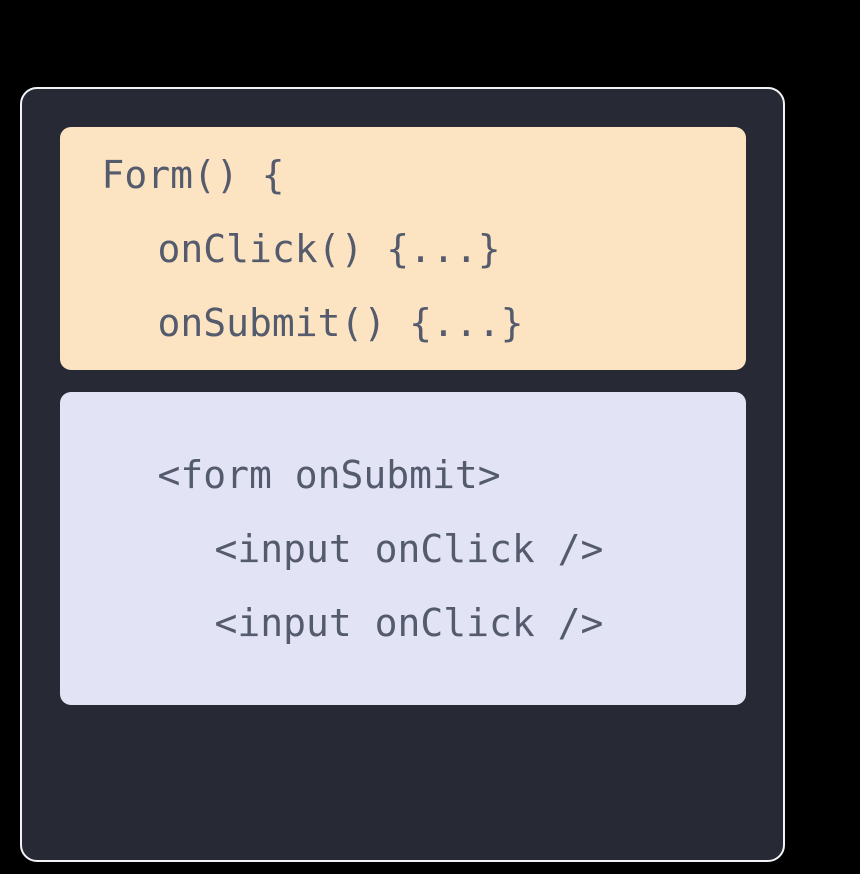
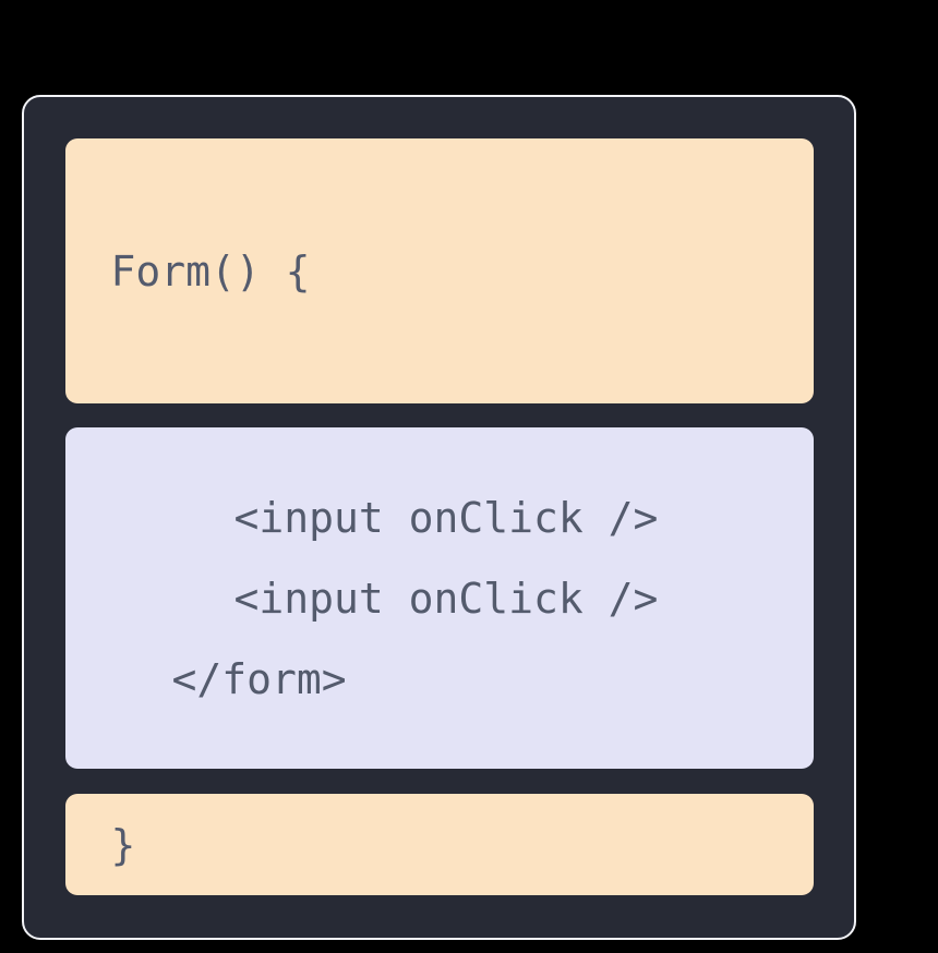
  Form() {
- onClick() {...}
- onSubmit() {...}
- <form onSubmit>
  <input onClick />
  <input onClick />
+ </form>
+ }
